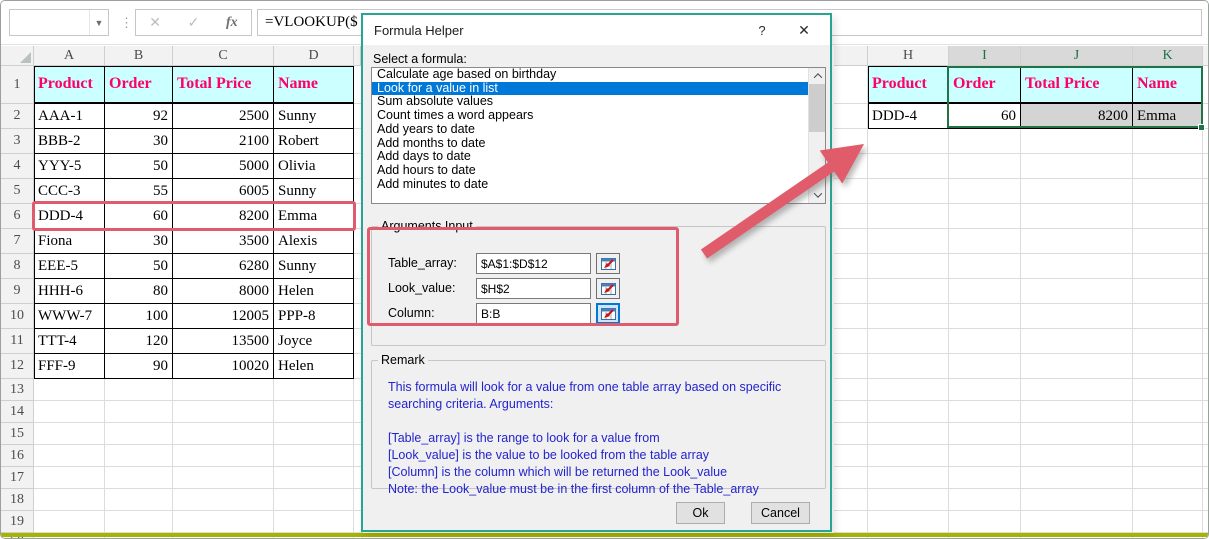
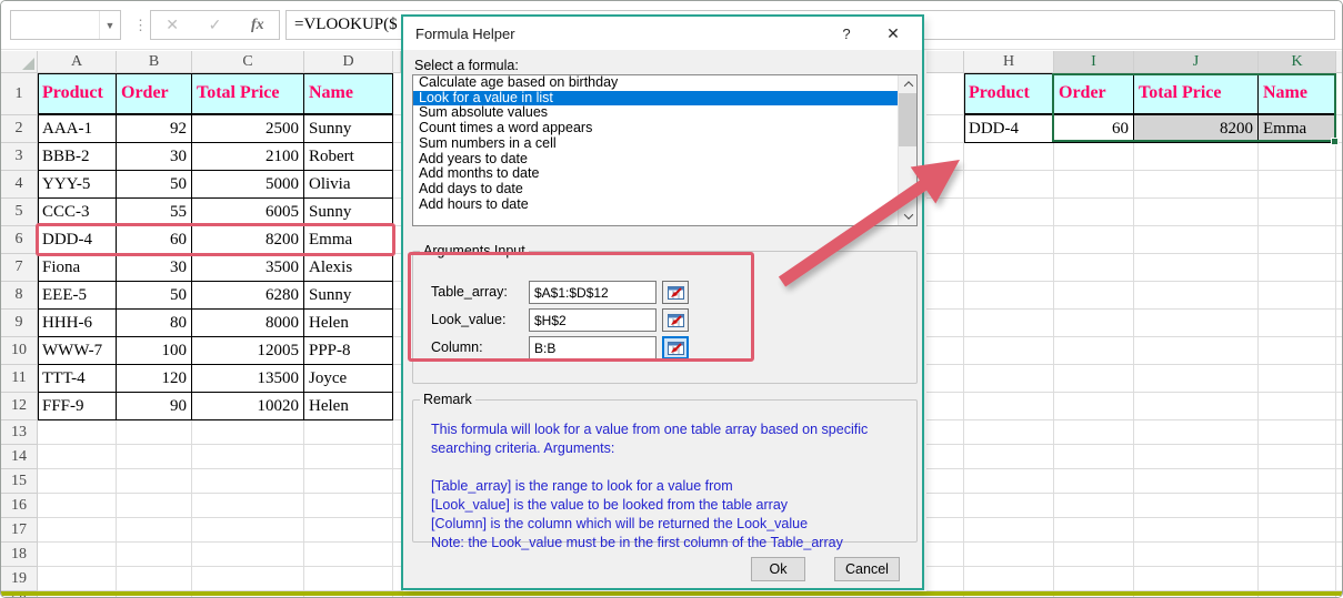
  ▼
  ⋮
  ✕
  ✓
  fx
  =VLOOKUP($
  A
  B
  C
  D
  1
  Product
  Order
  Total Price
  Name
  2
  AAA-1
  92
  2500
  Sunny
  3
  BBB-2
  30
  2100
  Robert
  4
  YYY-5
  50
  5000
  Olivia
  5
  CCC-3
  55
  6005
  Sunny
  6
  DDD-4
  60
  8200
  Emma
  7
  Fiona
  30
  3500
  Alexis
  8
  EEE-5
  50
  6280
  Sunny
  9
  HHH-6
  80
  8000
  Helen
  10
  WWW-7
  100
  12005
  PPP-8
  11
  TTT-4
  120
  13500
  Joyce
  12
  FFF-9
  90
  10020
  Helen
  13
  14
  15
  16
  17
  18
  19
  H
  I
  J
  K
  Product
  Order
  Total Price
  Name
  DDD-4
  60
  8200
  Emma
  Formula Helper
  ?
  ✕
  Select a formula:
  Calculate age based on birthday
  Look for a value in list
  Sum absolute values
  Count times a word appears
+ Sum numbers in a cell
  Add years to date
  Add months to date
  Add days to date
  Add hours to date
- Add minutes to date
  Arguments Input
  Table_array:
  $A$1:$D$12
  Look_value:
  $H$2
  Column:
  B:B
  Remark
  This formula will look for a value from one table array based on specific
  searching criteria. Arguments:
  [Table_array] is the range to look for a value from
  [Look_value] is the value to be looked from the table array
  [Column] is the column which will be returned the Look_value
  Note: the Look_value must be in the first column of the Table_array
  Ok
  Cancel
